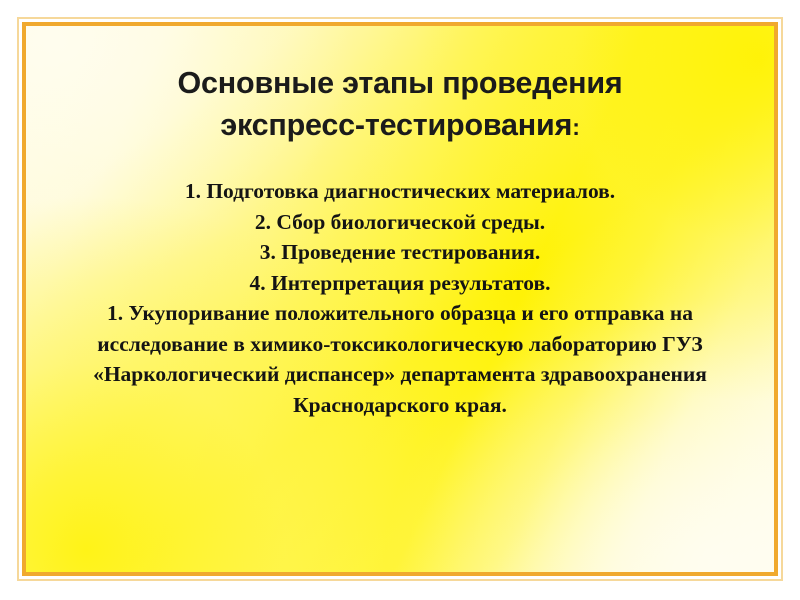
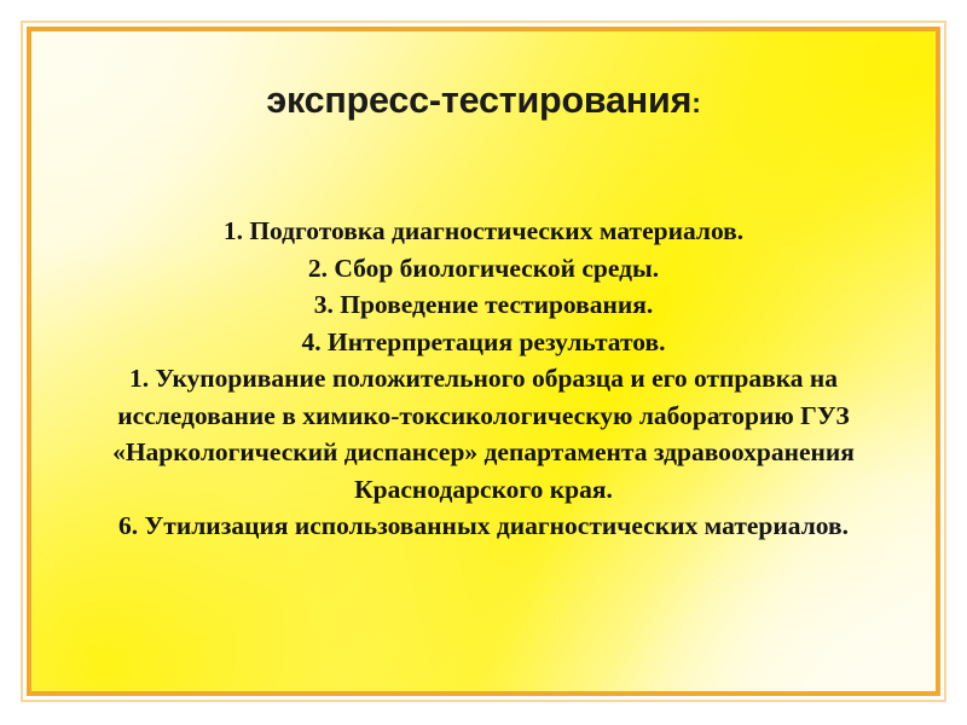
- Основные этапы проведения
  экспресс-тестирования:
  1. Подготовка диагностических материалов.
  2. Сбор биологической среды.
  3. Проведение тестирования.
  4. Интерпретация результатов.
  1. Укупоривание положительного образца и его отправка на исследование в химико-токсикологическую лабораторию ГУЗ «Наркологический диспансер» департамента здравоохранения Краснодарского края.
+ 6. Утилизация использованных диагностических материалов.
